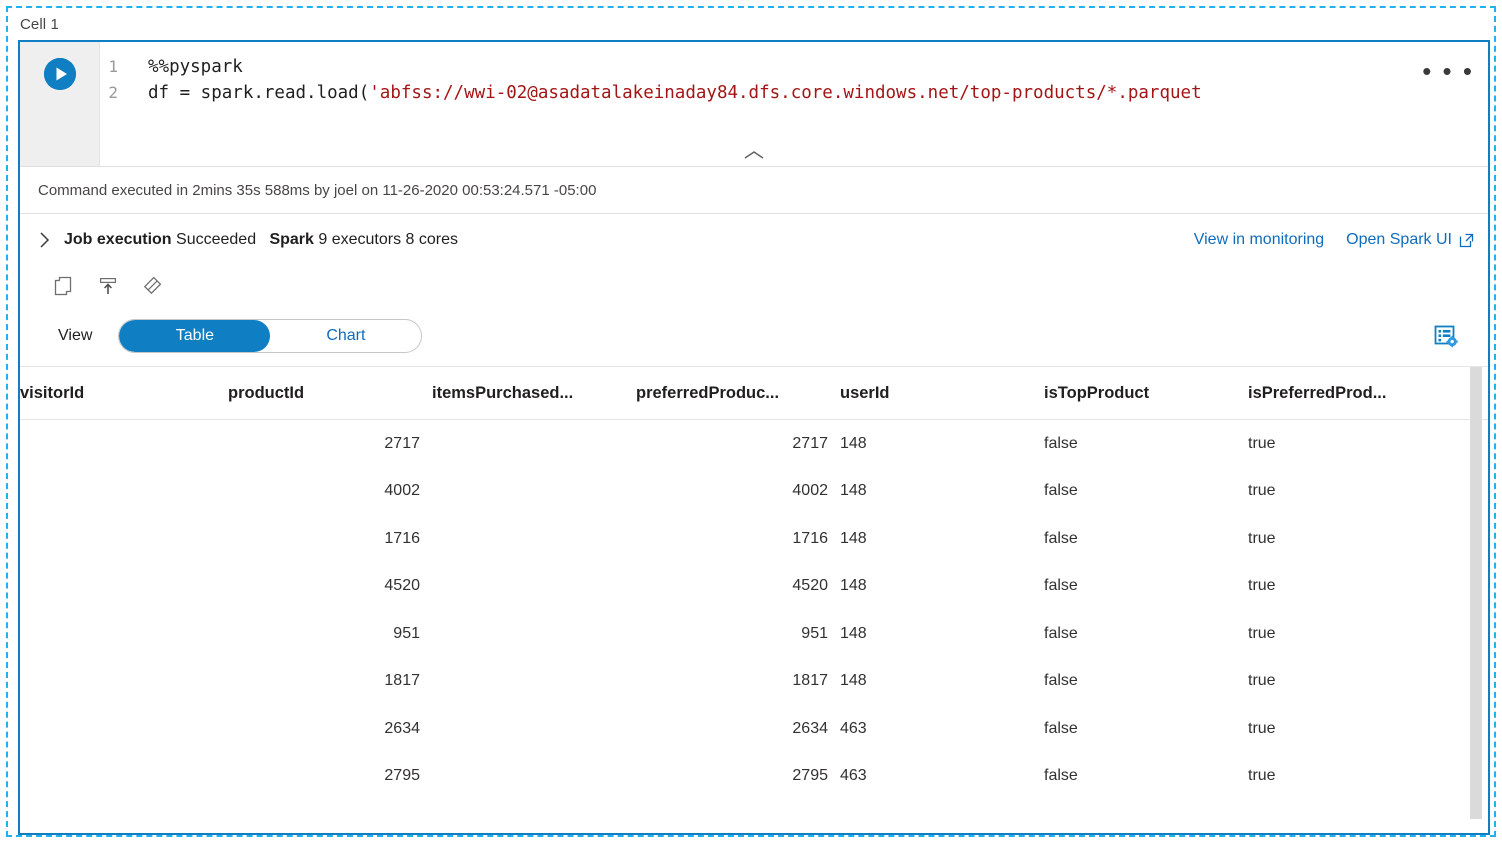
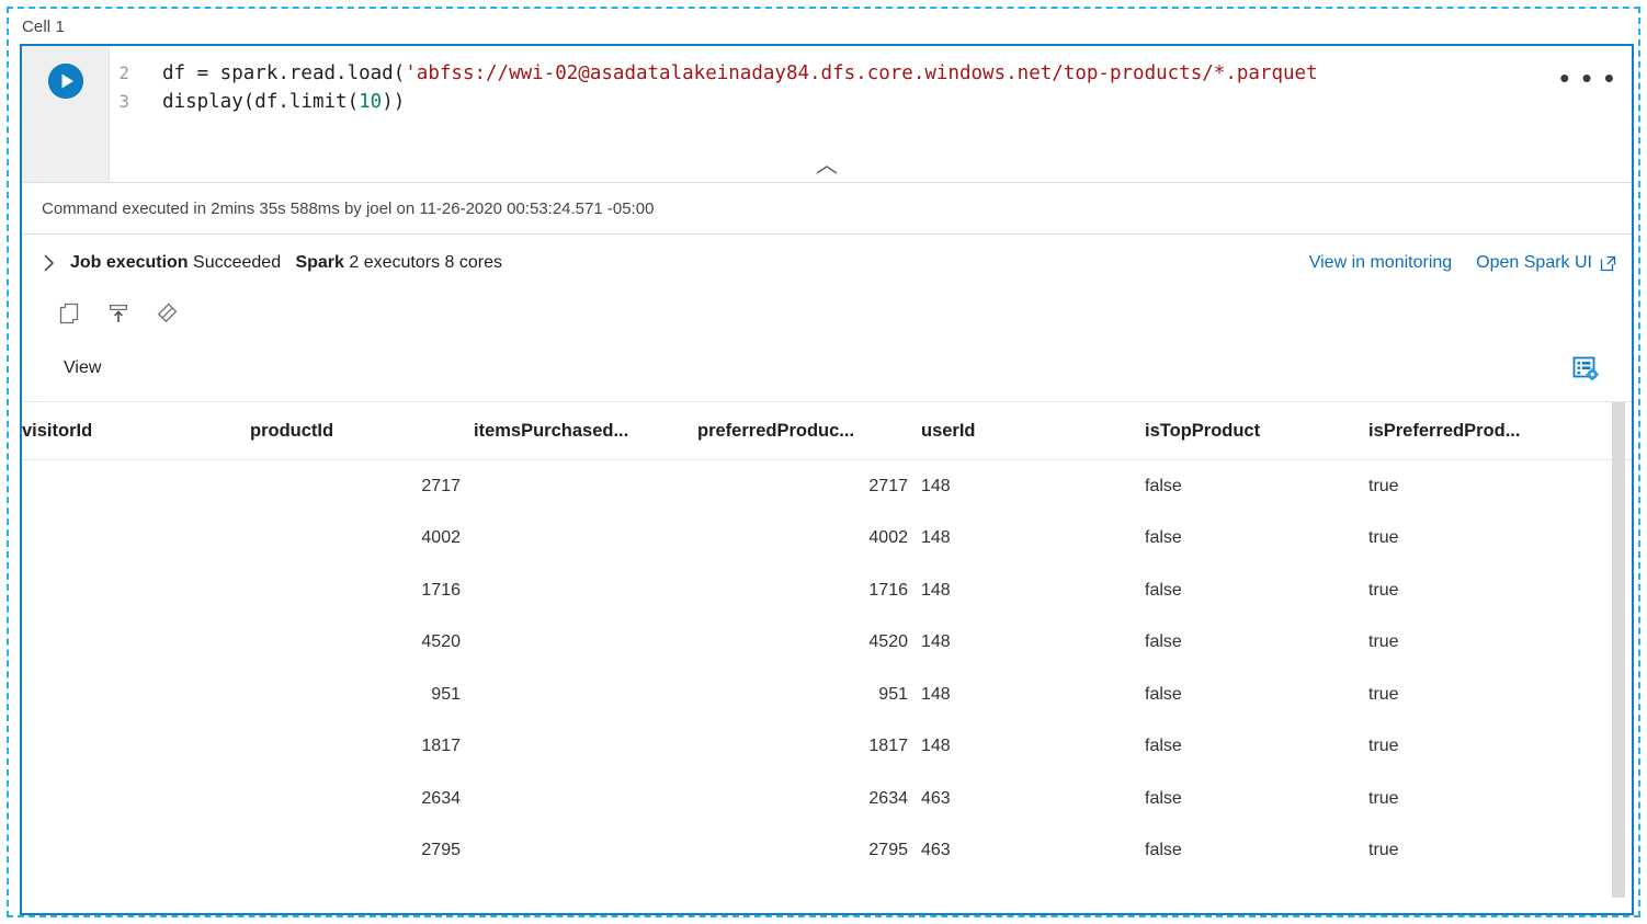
  Cell 1
- 1
- %%pyspark
  2
  df = spark.read.load(
  'abfss://wwi-02@asadatalakeinaday84.dfs.core.windows.net/top-products/*.parquet
+ 3
+ display(df.limit(
+ 10
+ ))
  • • •
  Command executed in 2mins 35s 588ms by joel on 11-26-2020 00:53:24.571 -05:00
- Job execution Succeeded Spark 9 executors 8 cores
+ Job execution Succeeded Spark 2 executors 8 cores
  View in monitoring
  Open Spark UI
  View
- Table
- Chart
  visitorId	productId	itemsPurchased...	preferredProduc...	userId	isTopProduct	isPreferredProd...
  	2717		2717	148	false	true
  	4002		4002	148	false	true
  	1716		1716	148	false	true
  	4520		4520	148	false	true
  	951		951	148	false	true
  	1817		1817	148	false	true
  	2634		2634	463	false	true
  	2795		2795	463	false	true
